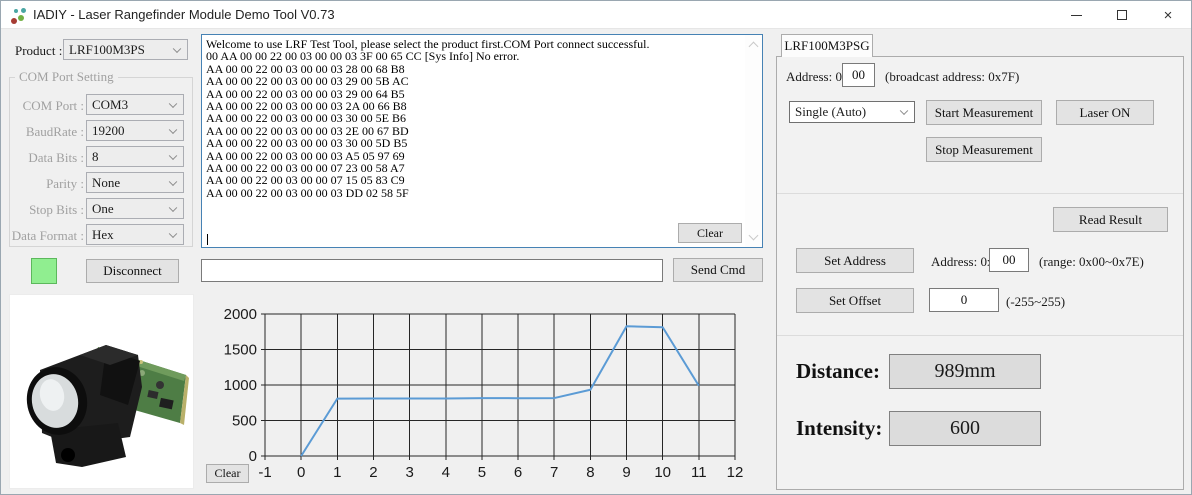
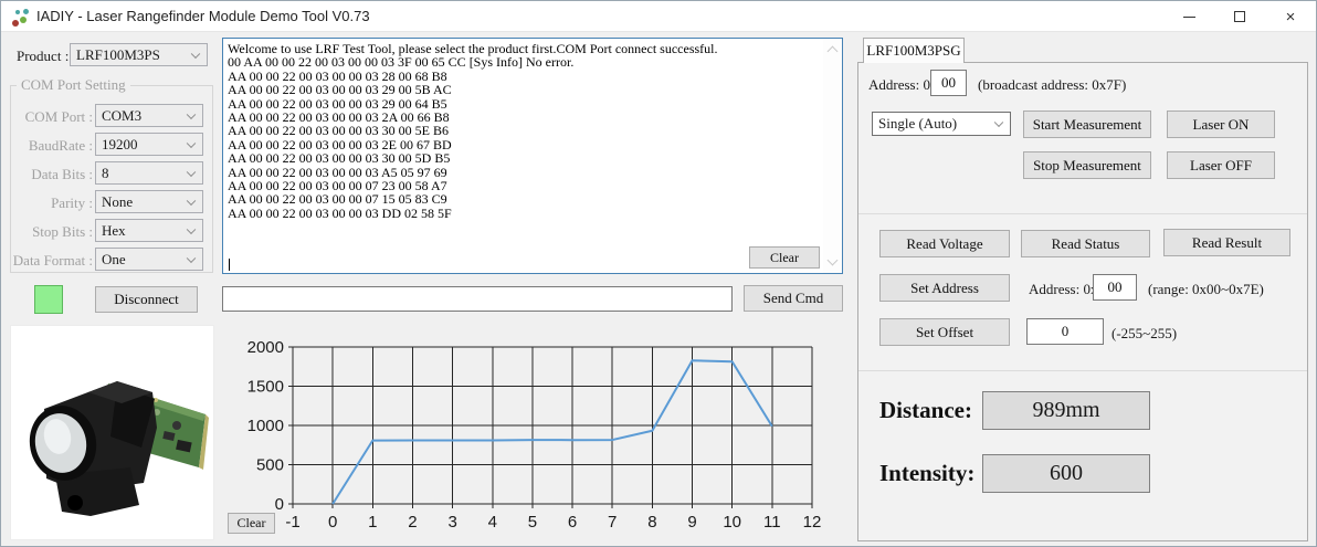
  IADIY - Laser Rangefinder Module Demo Tool V0.73
  ×
  Product :
  LRF100M3PS
  COM Port Setting
  COM Port :
  COM3
  BaudRate :
  19200
  Data Bits :
  8
  Parity :
  None
  Stop Bits :
- One
+ Hex
  Data Format :
- Hex
+ One
  Disconnect
  Welcome to use LRF Test Tool, please select the product first.COM Port connect successful.
  00 AA 00 00 22 00 03 00 00 03 3F 00 65 CC [Sys Info] No error.
  AA 00 00 22 00 03 00 00 03 28 00 68 B8
  AA 00 00 22 00 03 00 00 03 29 00 5B AC
  AA 00 00 22 00 03 00 00 03 29 00 64 B5
  AA 00 00 22 00 03 00 00 03 2A 00 66 B8
  AA 00 00 22 00 03 00 00 03 30 00 5E B6
  AA 00 00 22 00 03 00 00 03 2E 00 67 BD
  AA 00 00 22 00 03 00 00 03 30 00 5D B5
  AA 00 00 22 00 03 00 00 03 A5 05 97 69
  AA 00 00 22 00 03 00 00 07 23 00 58 A7
  AA 00 00 22 00 03 00 00 07 15 05 83 C9
  AA 00 00 22 00 03 00 00 03 DD 02 58 5F
  Clear
  Send Cmd
  -1
  0
  1
  2
  3
  4
  5
  6
  7
  8
  9
  10
  11
  12
  0
  500
  1000
  1500
  2000
  Clear
  LRF100M3PSG
  Address: 0
  00
  (broadcast address: 0x7F)
  Single (Auto)
  Start Measurement
  Laser ON
  Stop Measurement
+ Laser OFF
+ Read Voltage
+ Read Status
  Read Result
  Set Address
  Address: 0
  00
  (range: 0x00~0x7E)
  Set Offset
  0
  (-255~255)
  Distance:
  989mm
  Intensity:
  600
